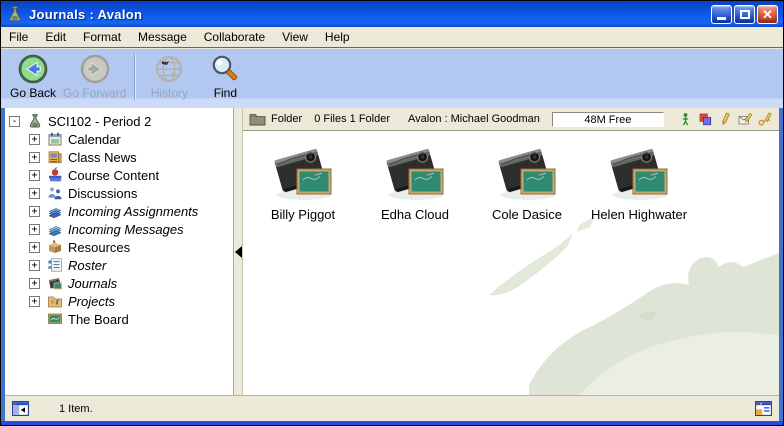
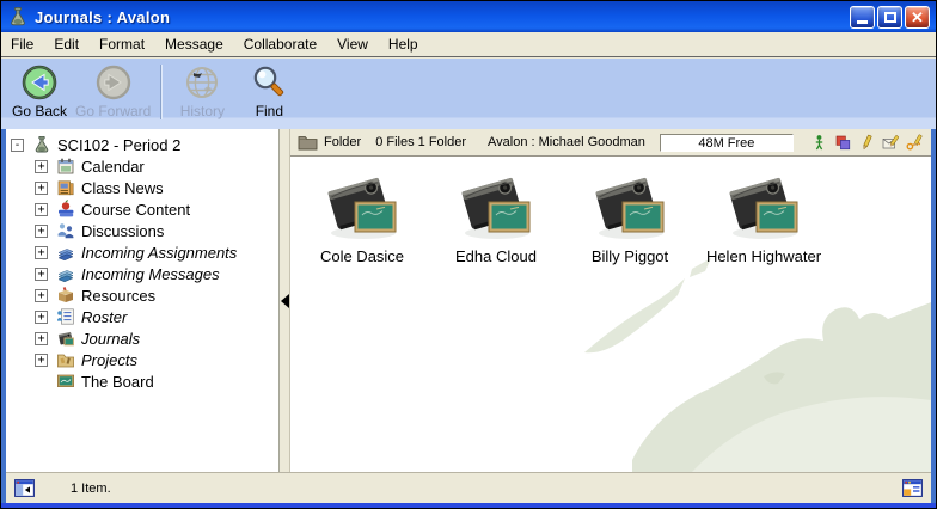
  Journals : Avalon
  ✕
  File
  Edit
  Format
  Message
  Collaborate
  View
  Help
  Go Back
  Go Forward
  History
  Find
  -
  SCI102 - Period 2
  +
  Calendar
  +
  Class News
  +
  Course Content
  +
  Discussions
  +
  Incoming Assignments
  +
  Incoming Messages
  +
  Resources
  +
  Roster
  +
  Journals
  +
  Projects
  The Board
  Folder
  0 Files 1 Folder
  Avalon : Michael Goodman
  48M Free
- Billy Piggot
+ Cole Dasice
  Edha Cloud
- Cole Dasice
+ Billy Piggot
  Helen Highwater
  1 Item.
